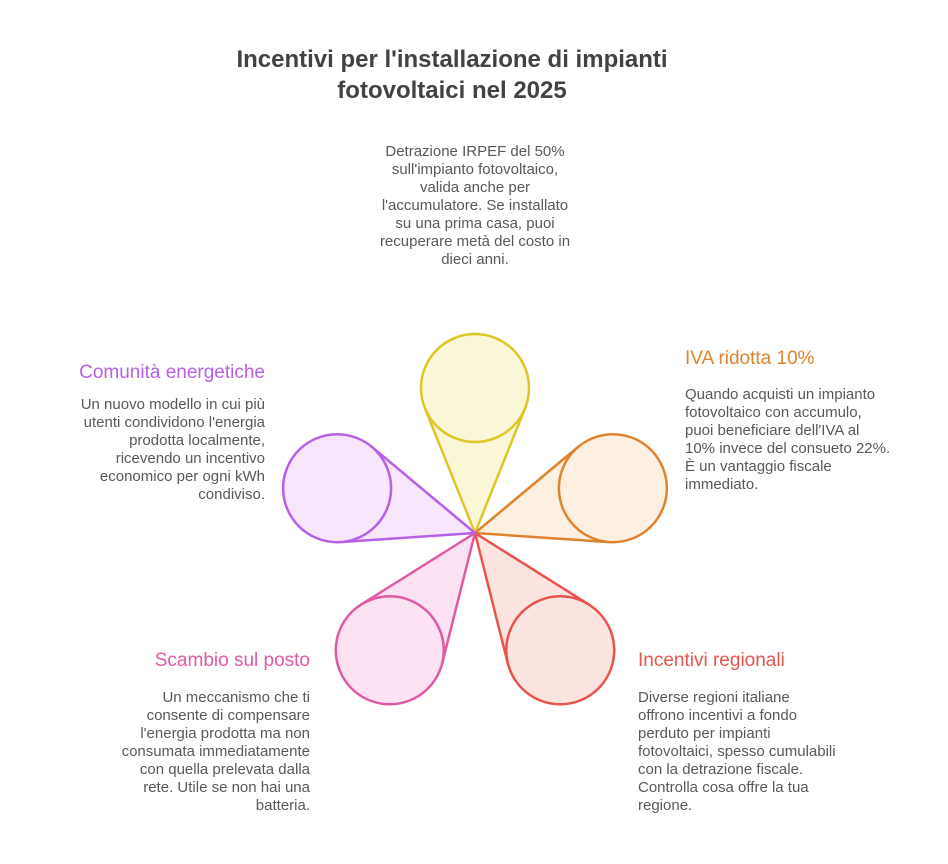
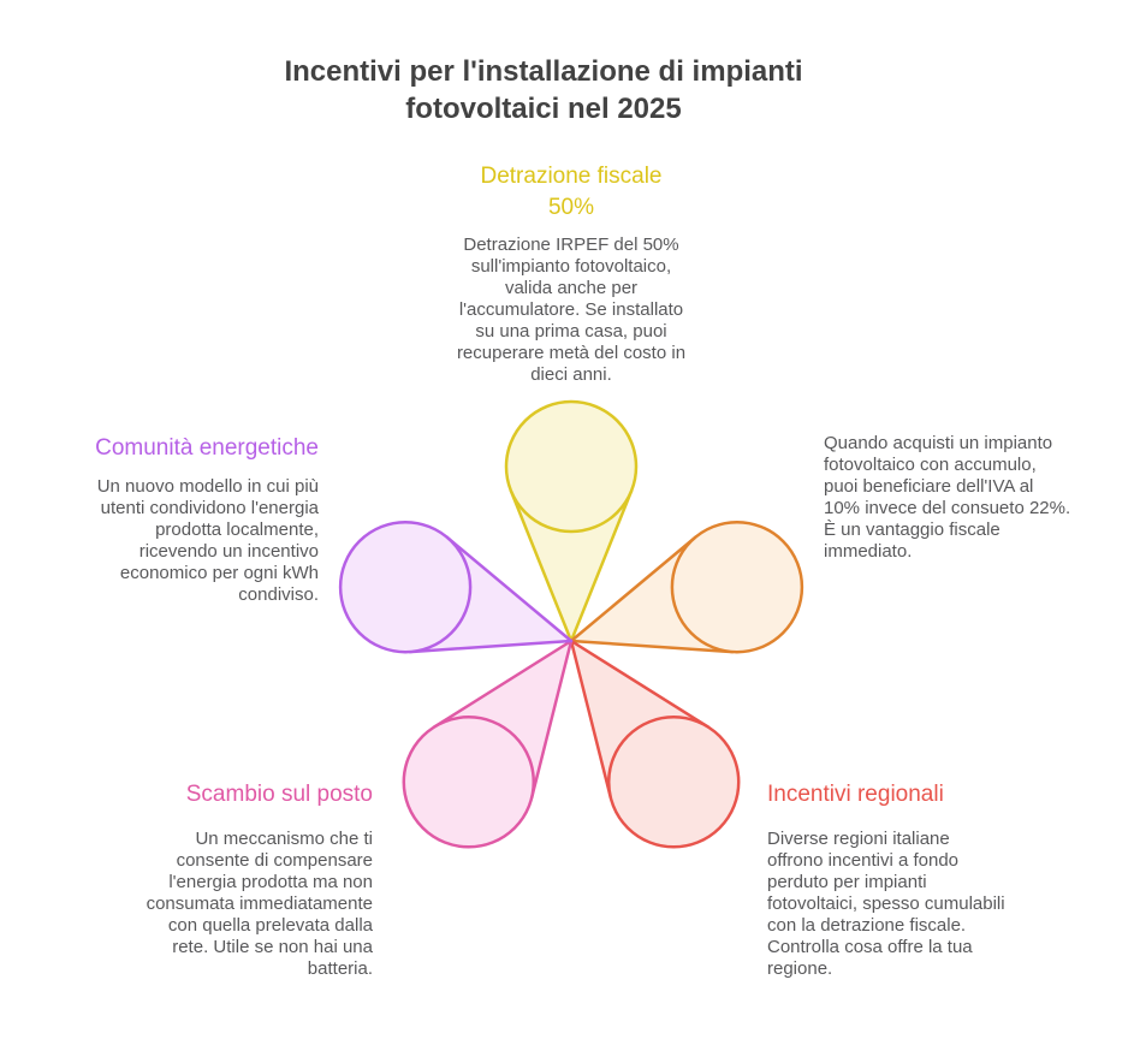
  Incentivi per l'installazione di impianti
  fotovoltaici nel 2025
+ Detrazione fiscale
+ 50%
  Detrazione IRPEF del 50%
  sull'impianto fotovoltaico,
  valida anche per
  l'accumulatore. Se installato
  su una prima casa, puoi
  recuperare metà del costo in
  dieci anni.
  Comunità energetiche
  Un nuovo modello in cui più
  utenti condividono l'energia
  prodotta localmente,
  ricevendo un incentivo
  economico per ogni kWh
  condiviso.
- IVA ridotta 10%
  Quando acquisti un impianto
  fotovoltaico con accumulo,
  puoi beneficiare dell'IVA al
  10% invece del consueto 22%.
  È un vantaggio fiscale
  immediato.
  Scambio sul posto
  Un meccanismo che ti
  consente di compensare
  l'energia prodotta ma non
  consumata immediatamente
  con quella prelevata dalla
  rete. Utile se non hai una
  batteria.
  Incentivi regionali
  Diverse regioni italiane
  offrono incentivi a fondo
  perduto per impianti
  fotovoltaici, spesso cumulabili
  con la detrazione fiscale.
  Controlla cosa offre la tua
  regione.
